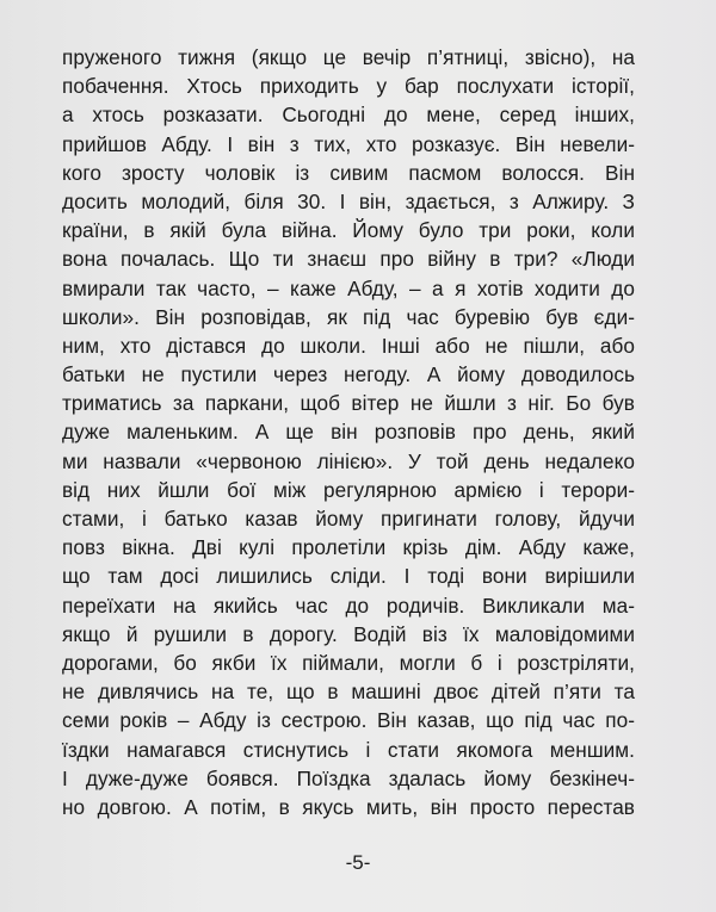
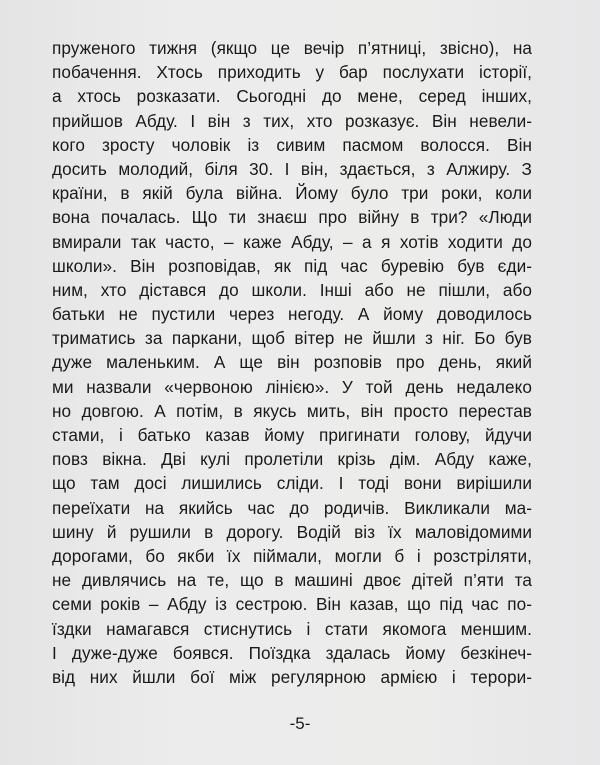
  пруженого тижня (якщо це вечір п’ятниці, звісно), на
  побачення. Хтось приходить у бар послухати історії,
  а хтось розказати. Сьогодні до мене, серед інших,
  прийшов Абду. І він з тих, хто розказує. Він невели-
  кого зросту чоловік із сивим пасмом волосся. Він
  досить молодий, біля 30. І він, здається, з Алжиру. З
  країни, в якій була війна. Йому було три роки, коли
  вона почалась. Що ти знаєш про війну в три? «Люди
  вмирали так часто, – каже Абду, – а я хотів ходити до
  школи». Він розповідав, як під час буревію був єди-
  ним, хто дістався до школи. Інші або не пішли, або
  батьки не пустили через негоду. А йому доводилось
  триматись за паркани, щоб вітер не йшли з ніг. Бо був
  дуже маленьким. А ще він розповів про день, який
  ми назвали «червоною лінією». У той день недалеко
- від них йшли бої між регулярною армією і терори-
+ но довгою. А потім, в якусь мить, він просто перестав
  стами, і батько казав йому пригинати голову, йдучи
  повз вікна. Дві кулі пролетіли крізь дім. Абду каже,
  що там досі лишились сліди. І тоді вони вирішили
  переїхати на якийсь час до родичів. Викликали ма-
- якщо й рушили в дорогу. Водій віз їх маловідомими
+ шину й рушили в дорогу. Водій віз їх маловідомими
  дорогами, бо якби їх піймали, могли б і розстріляти,
  не дивлячись на те, що в машині двоє дітей п’яти та
  семи років – Абду із сестрою. Він казав, що під час по-
  їздки намагався стиснутись і стати якомога меншим.
  І дуже-дуже боявся. Поїздка здалась йому безкінеч-
- но довгою. А потім, в якусь мить, він просто перестав
+ від них йшли бої між регулярною армією і терори-
  -5-
